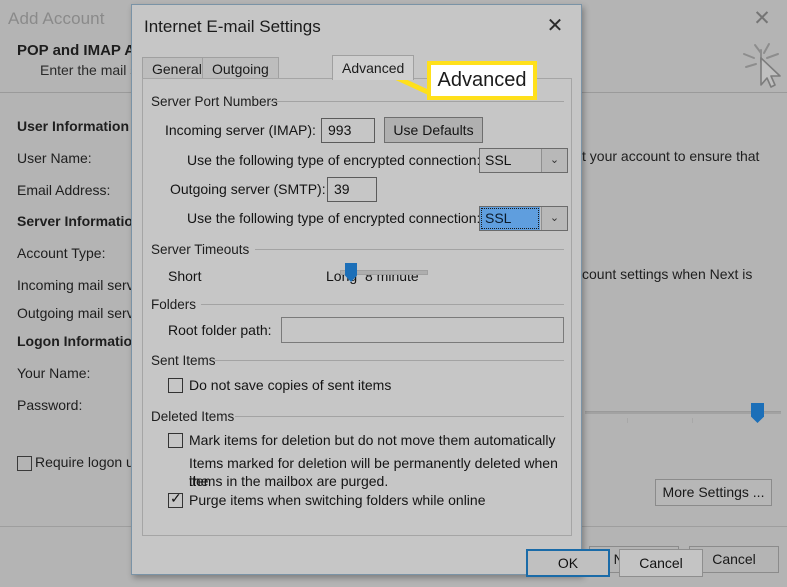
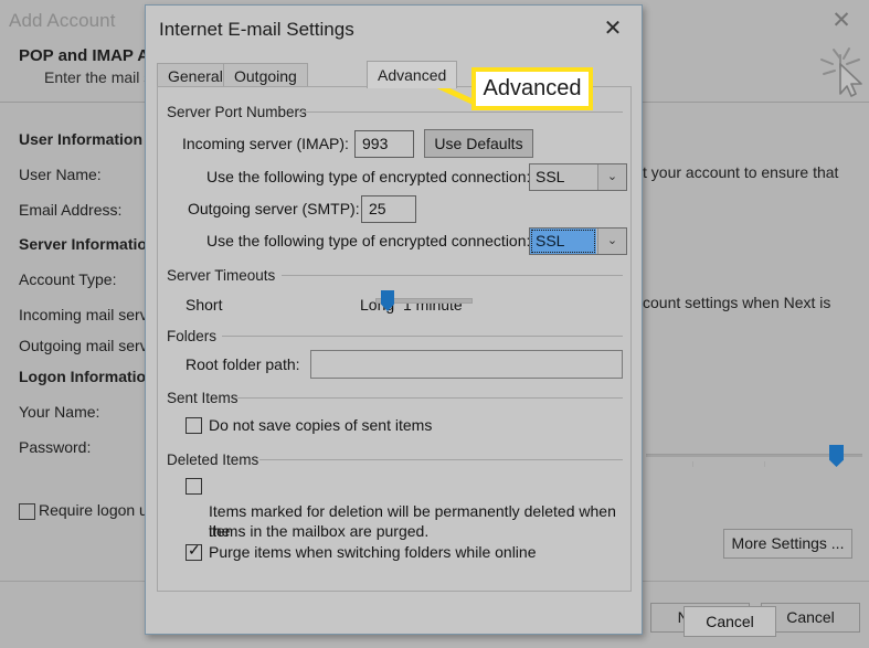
  Add Account
  ✕
  POP and IMAP A
  Enter the mail
  User Information
  User Name:
  Email Address:
  Server Informatio
  Account Type:
  Incoming mail ser
  Outgoing mail ser
  Logon Informatio
  Your Name:
  Password:
  Require logon u
  t your account to ensure that
  count settings when Next is
  More Settings ...
  Cancel
  Internet E-mail Settings
  ✕
  General
  Advanced
  Server Port Number
  Incoming server (IMAP):
  993
  Use Defaults
  Use the following type of encrypted connection
  SSL
  ⌄
  Outgoing server (SMTP):
- 39
+ 25
  Use the following type of encrypted connection
  SSL
  ⌄
  Server Timeouts
  Short
- 8 minute
+ 1 minute
  Folders
  Root folder path:
  Sent Items
  Do not save copies of sent items
  Deleted Items
- Mark items for deletion but do not move them automatically
  Items marked for deletion will be permanently deleted when the
  items in the mailbox are purged.
  Purge items when switching folders while online
- OK
  Cancel
  Advanced
